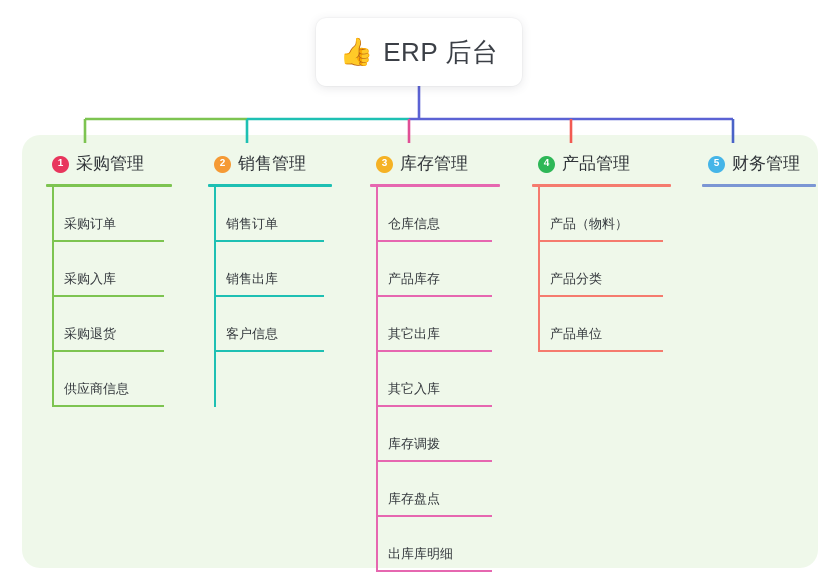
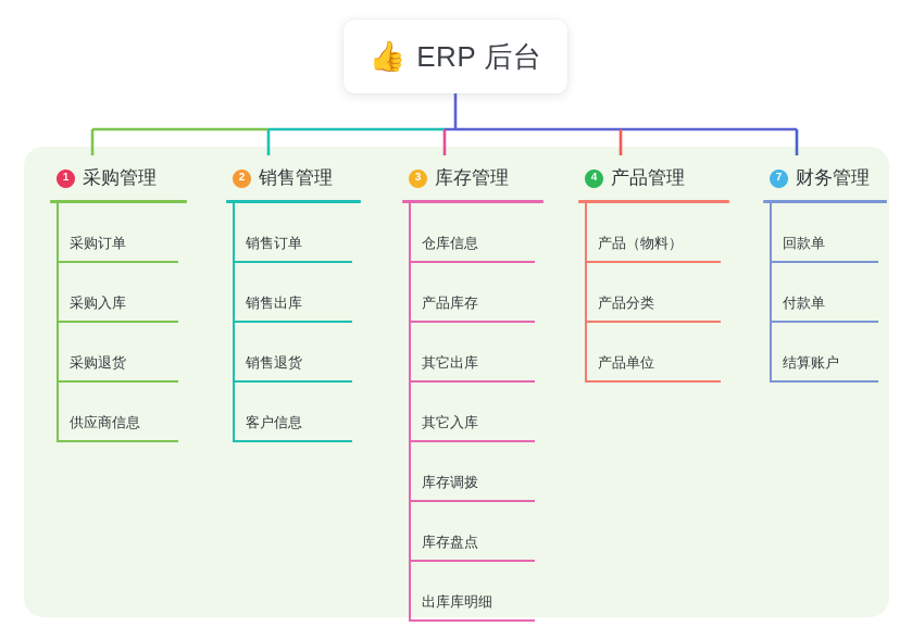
  👍
  ERP 后台
  1
  采购管理
  采购订单
  采购入库
  采购退货
  供应商信息
  2
  销售管理
  销售订单
  销售出库
+ 销售退货
  客户信息
  3
  库存管理
  仓库信息
  产品库存
  其它出库
  其它入库
  库存调拨
  库存盘点
  出库库明细
  4
  产品管理
  产品（物料）
  产品分类
  产品单位
- 5
+ 7
  财务管理
+ 回款单
+ 付款单
+ 结算账户
